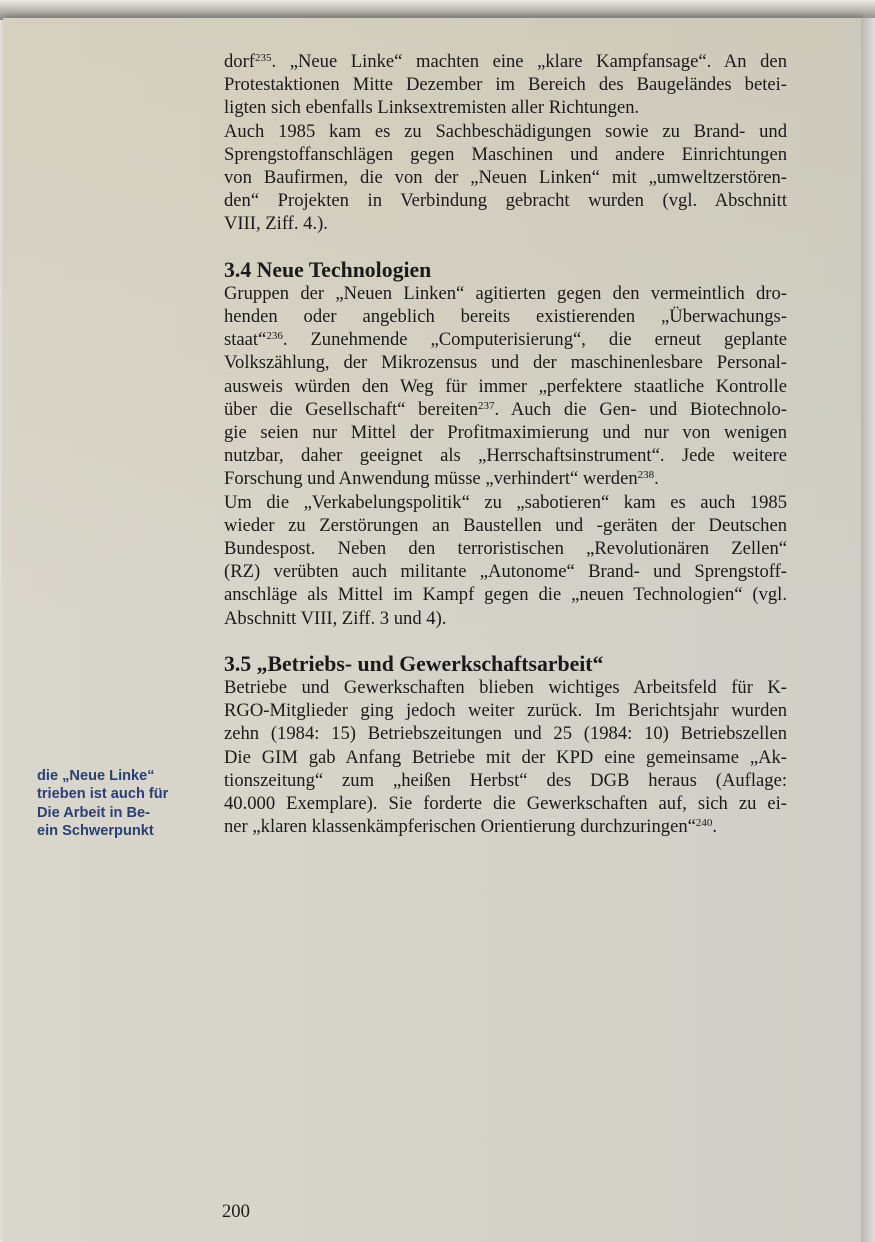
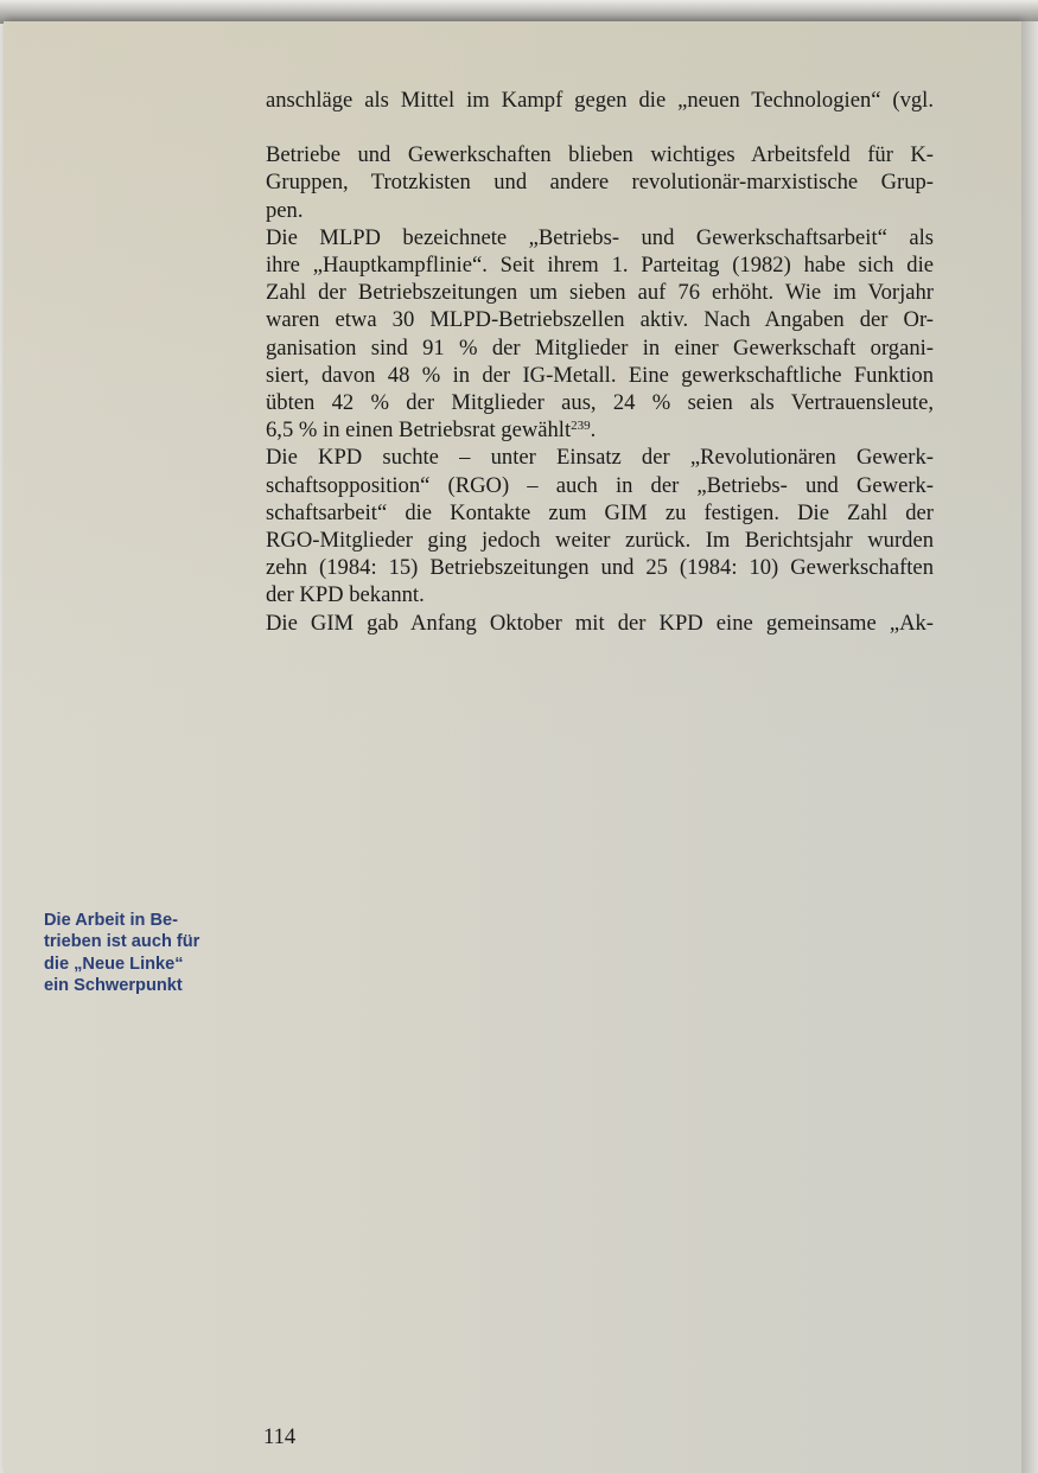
- die „Neue Linke“
+ Die Arbeit in Be-
  trieben ist auch für
- Die Arbeit in Be-
+ die „Neue Linke“
  ein Schwerpunkt
- dorf235. „Neue Linke“ machten eine „klare Kampfansage“. An den
- Protestaktionen Mitte Dezember im Bereich des Baugeländes betei-
- ligten sich ebenfalls Linksextremisten aller Richtungen.
- Auch 1985 kam es zu Sachbeschädigungen sowie zu Brand- und
- Sprengstoffanschlägen gegen Maschinen und andere Einrichtungen
- von Baufirmen, die von der „Neuen Linken“ mit „umweltzerstören-
- den“ Projekten in Verbindung gebracht wurden (vgl. Abschnitt
- VIII, Ziff. 4.).
- 3.4 Neue Technologien
- Gruppen der „Neuen Linken“ agitierten gegen den vermeintlich dro-
- henden oder angeblich bereits existierenden „Überwachungs-
- staat“236. Zunehmende „Computerisierung“, die erneut geplante
- Volkszählung, der Mikrozensus und der maschinenlesbare Personal-
- ausweis würden den Weg für immer „perfektere staatliche Kontrolle
- über die Gesellschaft“ bereiten237. Auch die Gen- und Biotechnolo-
- gie seien nur Mittel der Profitmaximierung und nur von wenigen
- nutzbar, daher geeignet als „Herrschaftsinstrument“. Jede weitere
- Forschung und Anwendung müsse „verhindert“ werden238.
- Um die „Verkabelungspolitik“ zu „sabotieren“ kam es auch 1985
- wieder zu Zerstörungen an Baustellen und -geräten der Deutschen
- Bundespost. Neben den terroristischen „Revolutionären Zellen“
- (RZ) verübten auch militante „Autonome“ Brand- und Sprengstoff-
  anschläge als Mittel im Kampf gegen die „neuen Technologien“ (vgl.
- Abschnitt VIII, Ziff. 3 und 4).
- 3.5 „Betriebs- und Gewerkschaftsarbeit“
  Betriebe und Gewerkschaften blieben wichtiges Arbeitsfeld für K-
+ Gruppen, Trotzkisten und andere revolutionär-marxistische Grup-
+ pen.
+ Die MLPD bezeichnete „Betriebs- und Gewerkschaftsarbeit“ als
+ ihre „Hauptkampflinie“. Seit ihrem 1. Parteitag (1982) habe sich die
+ Zahl der Betriebszeitungen um sieben auf 76 erhöht. Wie im Vorjahr
+ waren etwa 30 MLPD-Betriebszellen aktiv. Nach Angaben der Or-
+ ganisation sind 91 % der Mitglieder in einer Gewerkschaft organi-
+ siert, davon 48 % in der IG-Metall. Eine gewerkschaftliche Funktion
+ übten 42 % der Mitglieder aus, 24 % seien als Vertrauensleute,
+ 6,5 % in einen Betriebsrat gewählt239.
+ Die KPD suchte – unter Einsatz der „Revolutionären Gewerk-
+ schaftsopposition“ (RGO) – auch in der „Betriebs- und Gewerk-
+ schaftsarbeit“ die Kontakte zum GIM zu festigen. Die Zahl der
  RGO-Mitglieder ging jedoch weiter zurück. Im Berichtsjahr wurden
- zehn (1984: 15) Betriebszeitungen und 25 (1984: 10) Betriebszellen
+ zehn (1984: 15) Betriebszeitungen und 25 (1984: 10) Gewerkschaften
+ der KPD bekannt.
- Die GIM gab Anfang Betriebe mit der KPD eine gemeinsame „Ak-
+ Die GIM gab Anfang Oktober mit der KPD eine gemeinsame „Ak-
- tionszeitung“ zum „heißen Herbst“ des DGB heraus (Auflage:
- 40.000 Exemplare). Sie forderte die Gewerkschaften auf, sich zu ei-
- ner „klaren klassenkämpferischen Orientierung durchzuringen“240.
- 200
+ 114
